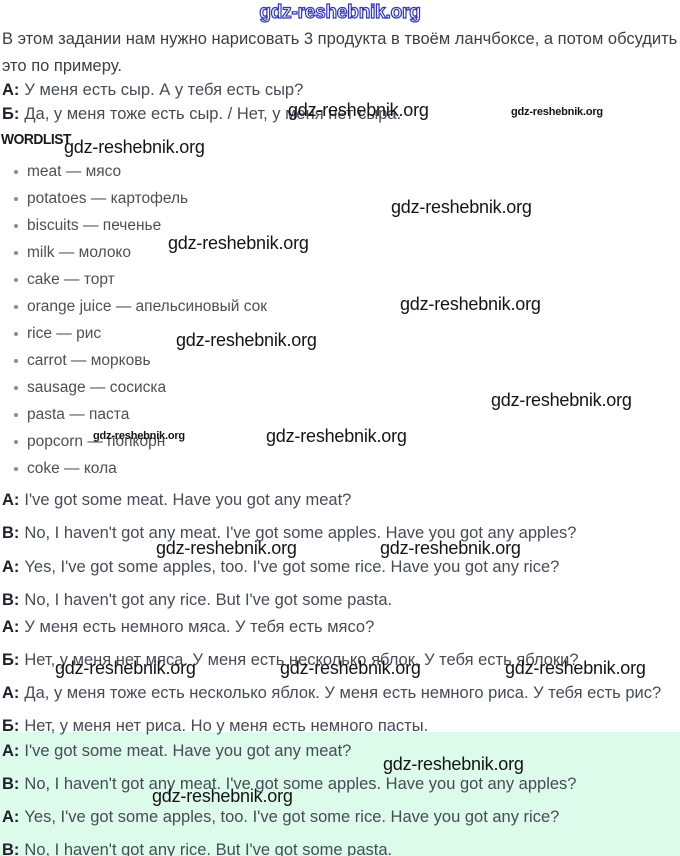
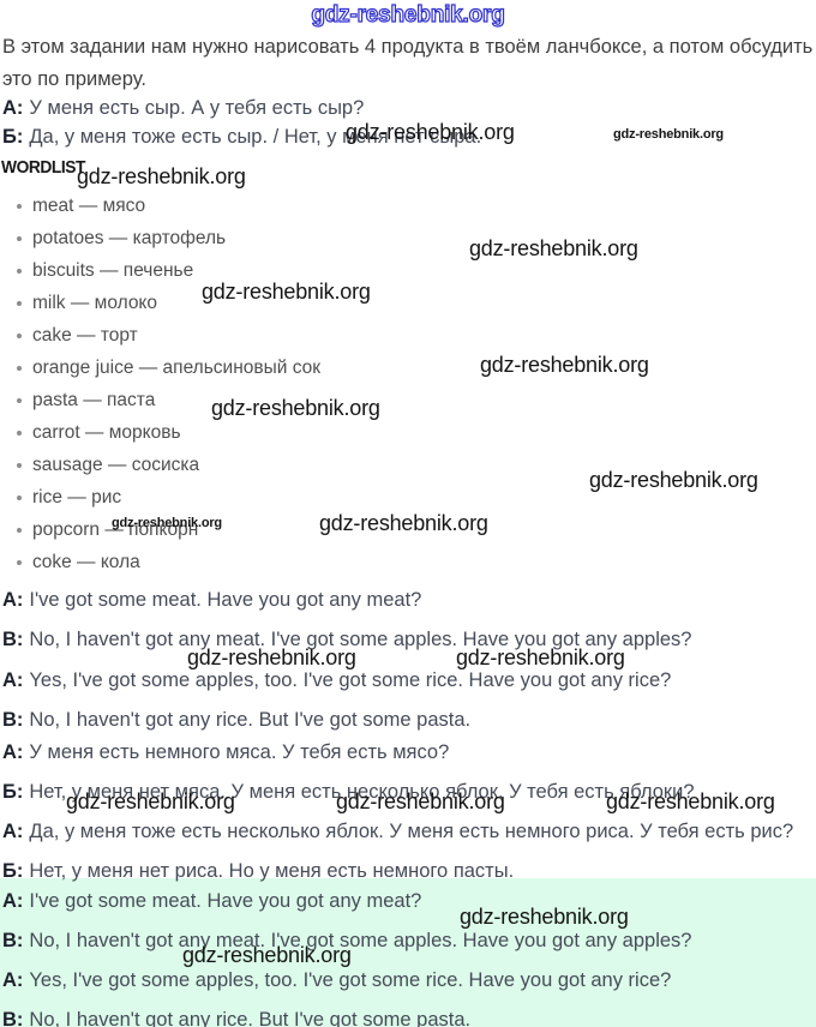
- В этом задании нам нужно нарисовать 3 продукта в твоём ланчбоксе, а потом обсудить это по примеру.
+ В этом задании нам нужно нарисовать 4 продукта в твоём ланчбоксе, а потом обсудить это по примеру.
  А: У меня есть сыр. А у тебя есть сыр?
  Б: Да, у меня тоже есть сыр. / Нет, у меня нет сыра.
  WORDLIST
  meat — мясо
  potatoes — картофель
  biscuits — печенье
  milk — молоко
  cake — торт
  orange juice — апельсиновый сок
- rice — рис
+ pasta — паста
  carrot — морковь
  sausage — сосиска
- pasta — паста
+ rice — рис
  popcorn — попкорн
  coke — кола
  A: I've got some meat. Have you got any meat?
  B: No, I haven't got any meat. I've got some apples. Have you got any apples?
  A: Yes, I've got some apples, too. I've got some rice. Have you got any rice?
  B: No, I haven't got any rice. But I've got some pasta.
  А: У меня есть немного мяса. У тебя есть мясо?
  Б: Нет, у меня нет мяса. У меня есть несколько яблок. У тебя есть яблоки?
  А: Да, у меня тоже есть несколько яблок. У меня есть немного риса. У тебя есть рис?
  Б: Нет, у меня нет риса. Но у меня есть немного пасты.
  A: I've got some meat. Have you got any meat?
  B: No, I haven't got any meat. I've got some apples. Have you got any apples?
  A: Yes, I've got some apples, too. I've got some rice. Have you got any rice?
  B: No, I haven't got any rice. But I've got some pasta.
  gdz-reshebnik.org
  gdz-reshebnik.org
  gdz-reshebnik.org
  gdz-reshebnik.org
  gdz-reshebnik.org
  gdz-reshebnik.org
  gdz-reshebnik.org
  gdz-reshebnik.org
  gdz-reshebnik.org
  gdz-reshebnik.org
  gdz-reshebnik.org
  gdz-reshebnik.org
  gdz-reshebnik.org
  gdz-reshebnik.org
  gdz-reshebnik.org
  gdz-reshebnik.org
  gdz-reshebnik.org
  gdz-reshebnik.org
